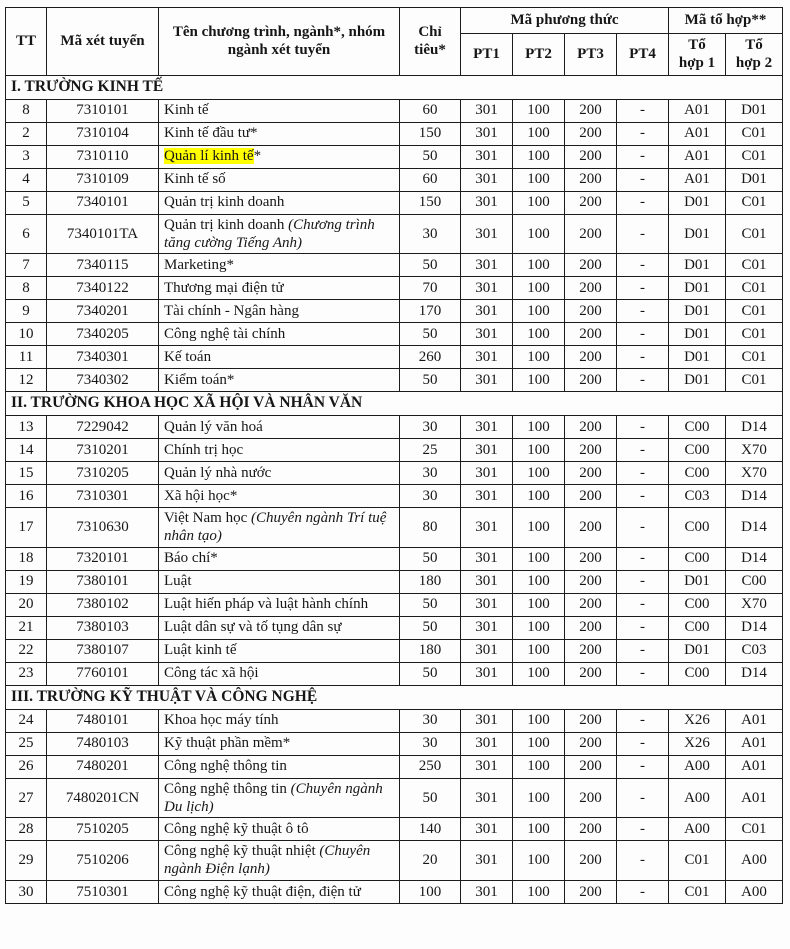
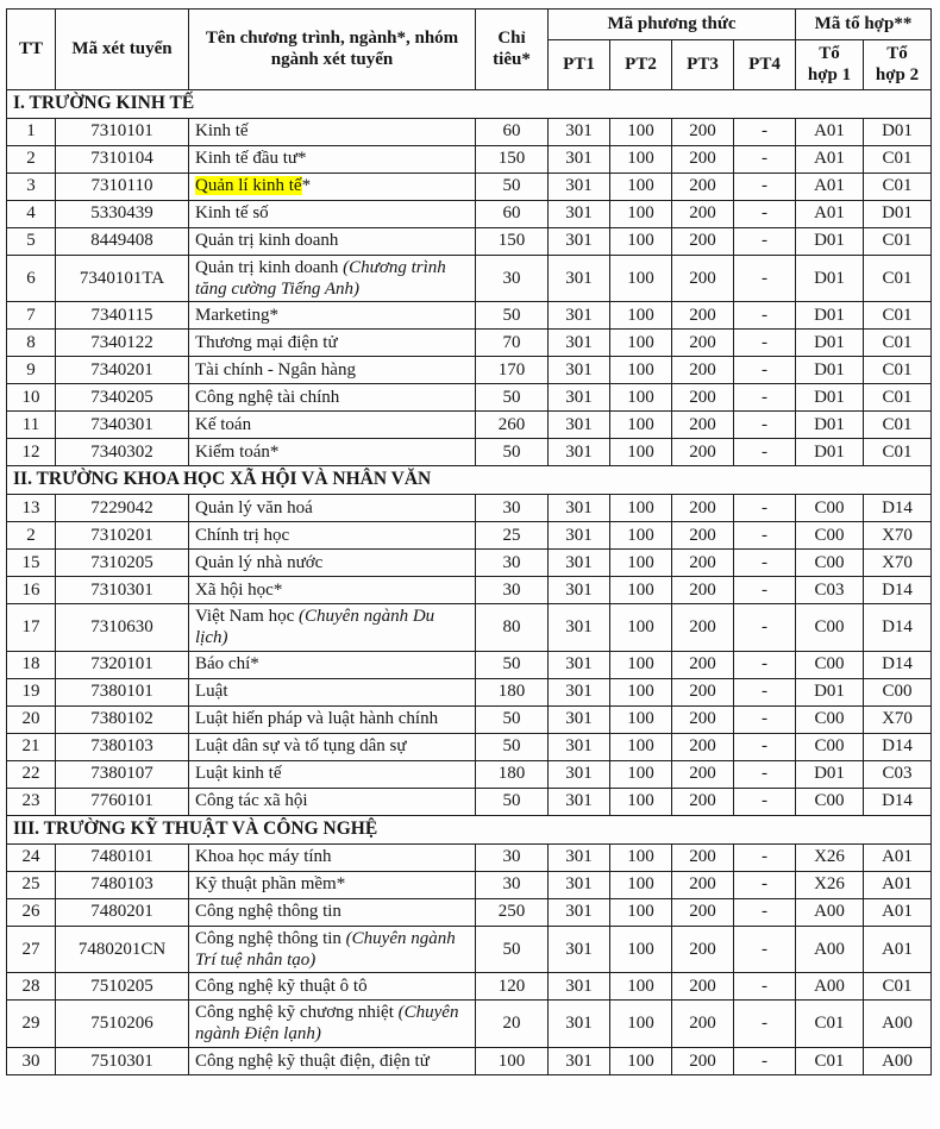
  TT	Mã xét tuyển	Tên chương trình, ngành*, nhóm ngành xét tuyển	Chỉ tiêu*	Mã phương thức	Mã tổ hợp**
  PT1	PT2	PT3	PT4	Tổ hợp 1	Tổ hợp 2
  I. TRƯỜNG KINH TẾ
- 8	7310101	Kinh tế	60	301	100	200	-	A01	D01
+ 1	7310101	Kinh tế	60	301	100	200	-	A01	D01
  2	7310104	Kinh tế đầu tư*	150	301	100	200	-	A01	C01
  3	7310110	Quản lí kinh tế*	50	301	100	200	-	A01	C01
- 4	7310109	Kinh tế số	60	301	100	200	-	A01	D01
+ 4	5330439	Kinh tế số	60	301	100	200	-	A01	D01
- 5	7340101	Quản trị kinh doanh	150	301	100	200	-	D01	C01
+ 5	8449408	Quản trị kinh doanh	150	301	100	200	-	D01	C01
  6	7340101TA	Quản trị kinh doanh (Chương trình tăng cường Tiếng Anh)	30	301	100	200	-	D01	C01
  7	7340115	Marketing*	50	301	100	200	-	D01	C01
  8	7340122	Thương mại điện tử	70	301	100	200	-	D01	C01
  9	7340201	Tài chính - Ngân hàng	170	301	100	200	-	D01	C01
  10	7340205	Công nghệ tài chính	50	301	100	200	-	D01	C01
  11	7340301	Kế toán	260	301	100	200	-	D01	C01
  12	7340302	Kiểm toán*	50	301	100	200	-	D01	C01
  II. TRƯỜNG KHOA HỌC XÃ HỘI VÀ NHÂN VĂN
  13	7229042	Quản lý văn hoá	30	301	100	200	-	C00	D14
- 14	7310201	Chính trị học	25	301	100	200	-	C00	X70
+ 2	7310201	Chính trị học	25	301	100	200	-	C00	X70
  15	7310205	Quản lý nhà nước	30	301	100	200	-	C00	X70
  16	7310301	Xã hội học*	30	301	100	200	-	C03	D14
- 17	7310630	Việt Nam học (Chuyên ngành Trí tuệ nhân tạo)	80	301	100	200	-	C00	D14
+ 17	7310630	Việt Nam học (Chuyên ngành Du lịch)	80	301	100	200	-	C00	D14
  18	7320101	Báo chí*	50	301	100	200	-	C00	D14
  19	7380101	Luật	180	301	100	200	-	D01	C00
  20	7380102	Luật hiến pháp và luật hành chính	50	301	100	200	-	C00	X70
  21	7380103	Luật dân sự và tố tụng dân sự	50	301	100	200	-	C00	D14
  22	7380107	Luật kinh tế	180	301	100	200	-	D01	C03
  23	7760101	Công tác xã hội	50	301	100	200	-	C00	D14
  III. TRƯỜNG KỸ THUẬT VÀ CÔNG NGHỆ
  24	7480101	Khoa học máy tính	30	301	100	200	-	X26	A01
  25	7480103	Kỹ thuật phần mềm*	30	301	100	200	-	X26	A01
  26	7480201	Công nghệ thông tin	250	301	100	200	-	A00	A01
- 27	7480201CN	Công nghệ thông tin (Chuyên ngành Du lịch)	50	301	100	200	-	A00	A01
+ 27	7480201CN	Công nghệ thông tin (Chuyên ngành Trí tuệ nhân tạo)	50	301	100	200	-	A00	A01
- 28	7510205	Công nghệ kỹ thuật ô tô	140	301	100	200	-	A00	C01
+ 28	7510205	Công nghệ kỹ thuật ô tô	120	301	100	200	-	A00	C01
- 29	7510206	Công nghệ kỹ thuật nhiệt (Chuyên ngành Điện lạnh)	20	301	100	200	-	C01	A00
+ 29	7510206	Công nghệ kỹ chương nhiệt (Chuyên ngành Điện lạnh)	20	301	100	200	-	C01	A00
  30	7510301	Công nghệ kỹ thuật điện, điện tử	100	301	100	200	-	C01	A00
